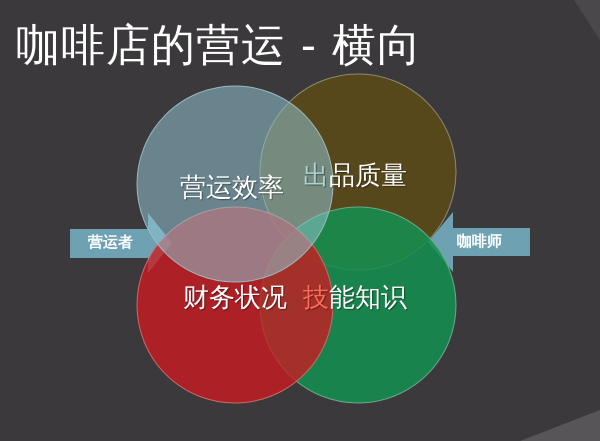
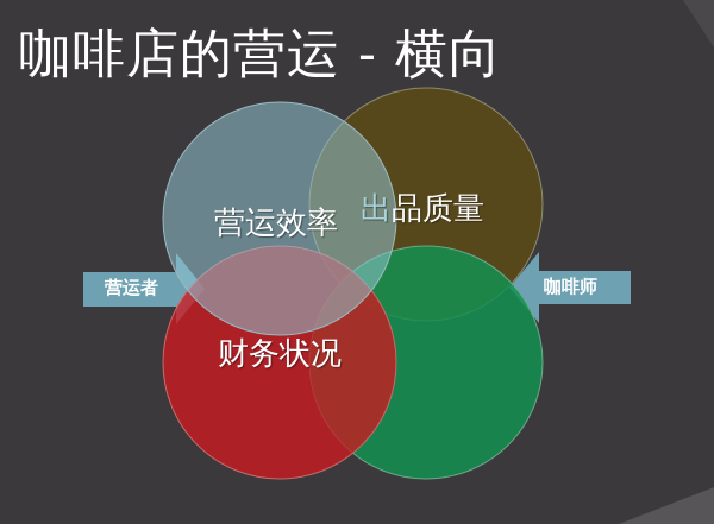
  咖啡店的营运 - 横向
  营运效率
  出品质量
  财务状况
- 技能知识
  营运者
  咖啡师
